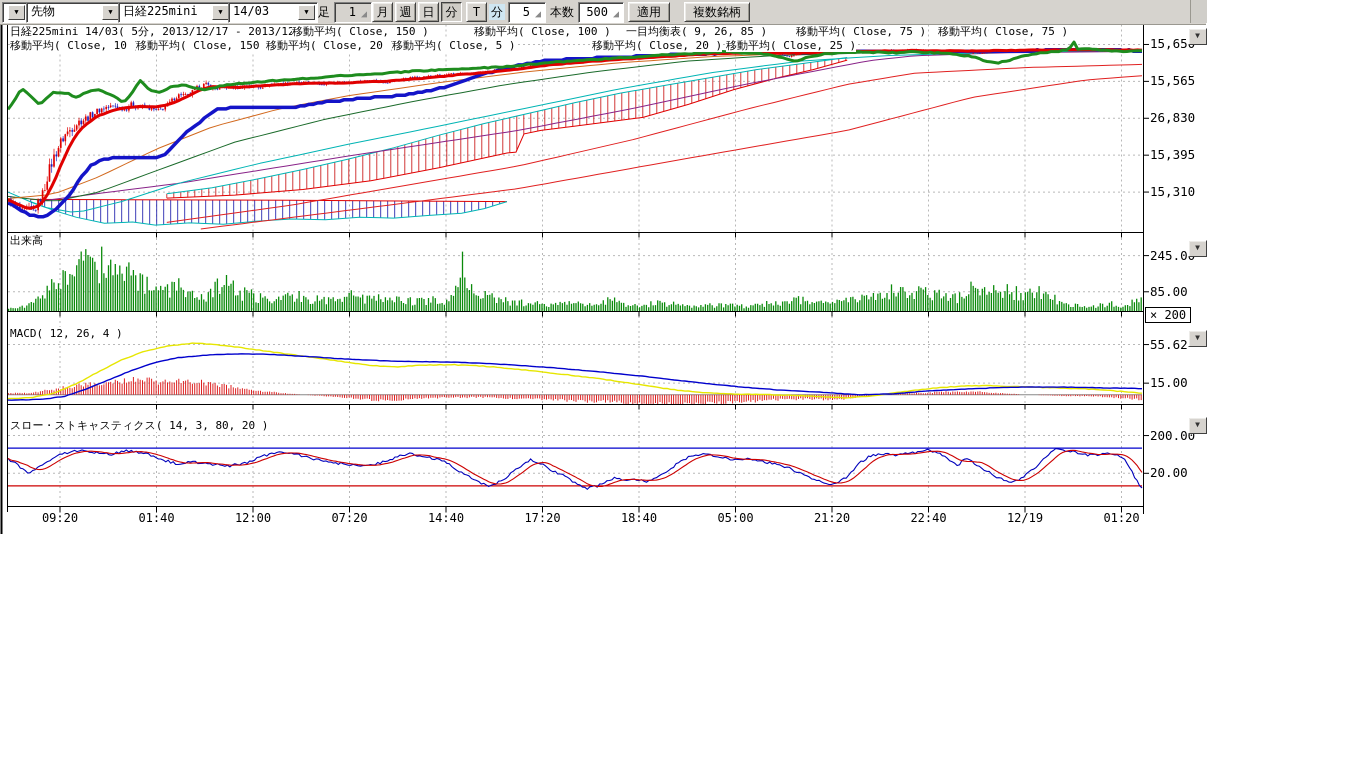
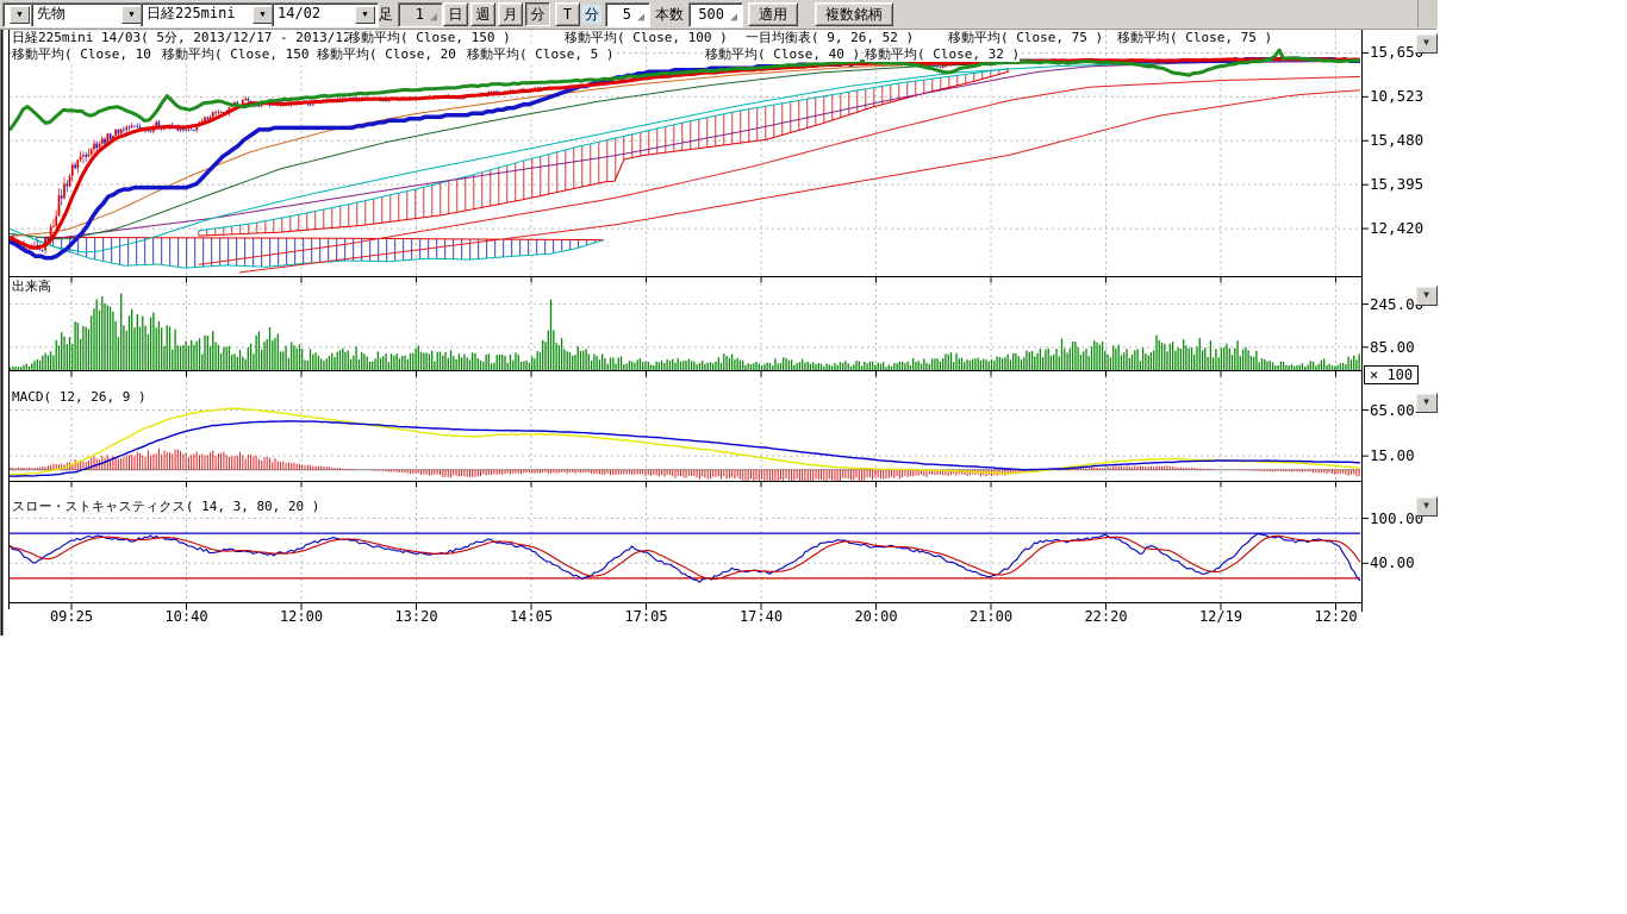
  日経225mini 14/03( 5分, 2013/12/17 - 2013/1
  移動平均( Close, 150 )
  移動平均( Close, 100 )
- 一目均衡表( 9, 26, 85 )
+ 一目均衡表( 9, 26, 52 )
  移動平均( Close, 75 )
  移動平均( Close, 75 )
  移動平均( Close, 10
  移動平均( Close, 150
  移動平均( Close, 20
  移動平均( Close, 5 )
- 移動平均( Close, 20 )
+ 移動平均( Close, 40 )
- 移動平均( Close, 25 )
+ 移動平均( Close, 32 )
  出来高
- MACD( 12, 26, 4 )
+ MACD( 12, 26, 9 )
  スロー・ストキャスティクス( 14, 3, 80, 20 )
  15,65
- 15,565
+ 10,523
- 26,830
+ 15,480
  15,395
- 15,310
+ 12,420
  245.0
  85.00
- 55.62
+ 65.00
  15.00
- 200.00
+ 100.00
- 20.00
+ 40.00
- 09:20
+ 09:25
- 01:40
+ 10:40
  12:00
- 07:20
+ 13:20
- 14:40
+ 14:05
- 17:20
+ 17:05
- 18:40
+ 17:40
- 05:00
+ 20:00
- 21:20
+ 21:00
- 22:40
+ 22:20
  12/19
- 01:20
+ 12:20
- × 200
+ × 100
  ▼
  ▼
  ▼
  ▼
  ▼
  先物
  ▼
  日経225mini
  ▼
- 14/03
+ 14/02
  ▼
  足
  1
  ◢
- 月
+ 日
  週
- 日
+ 月
  分
  T
  分
  5
  ◢
  本数
  500
  ◢
  適用
  複数銘柄
